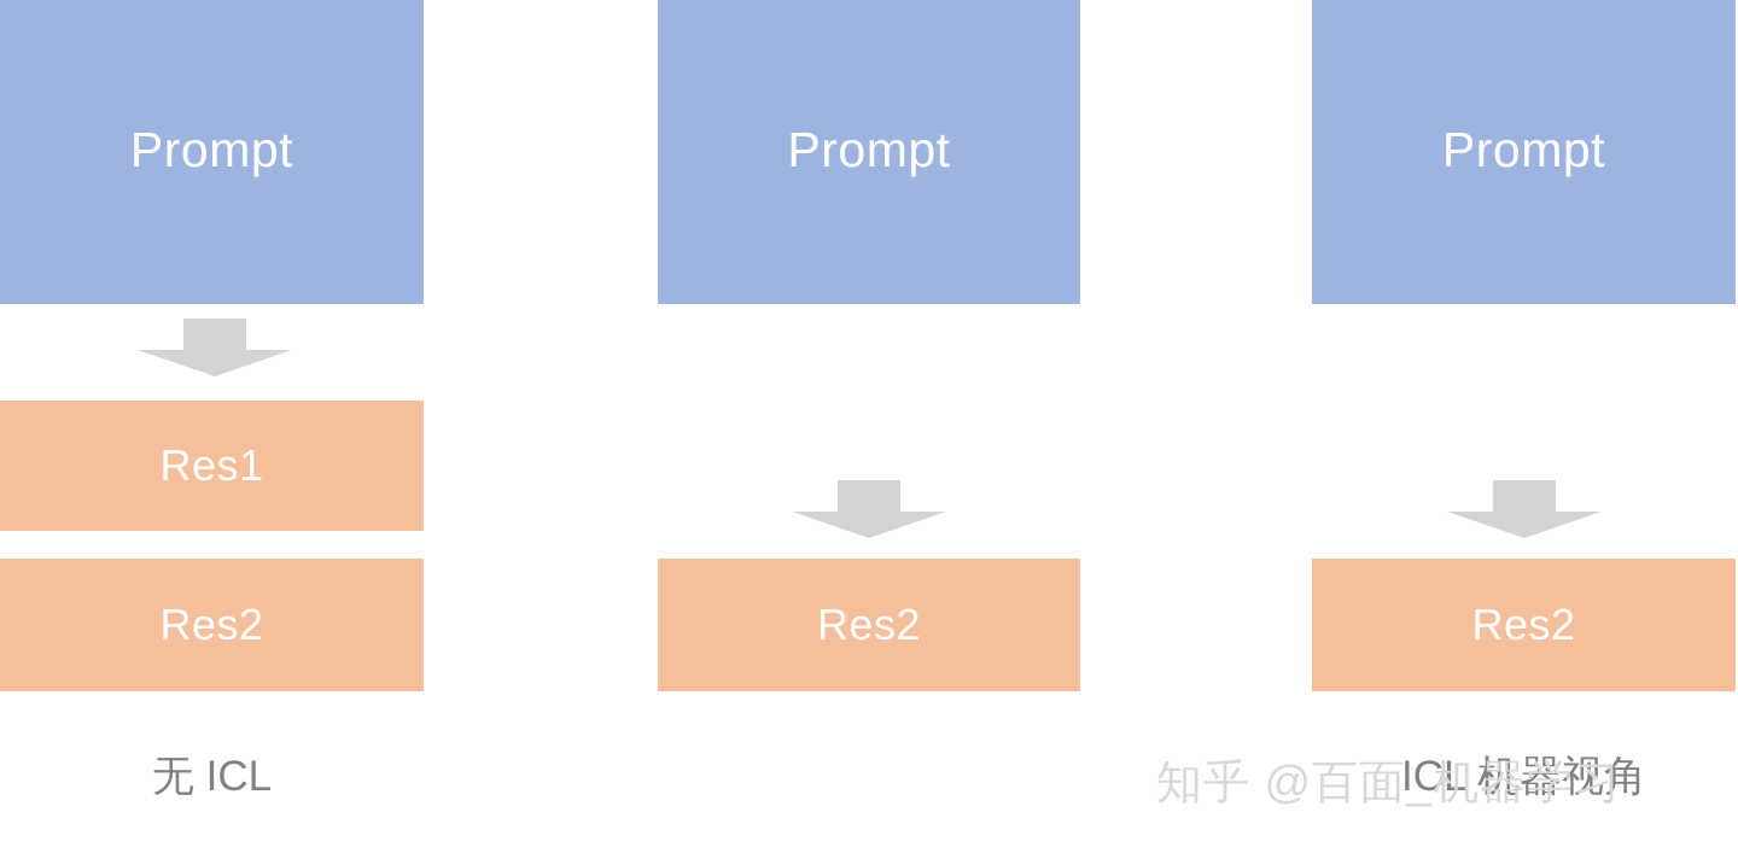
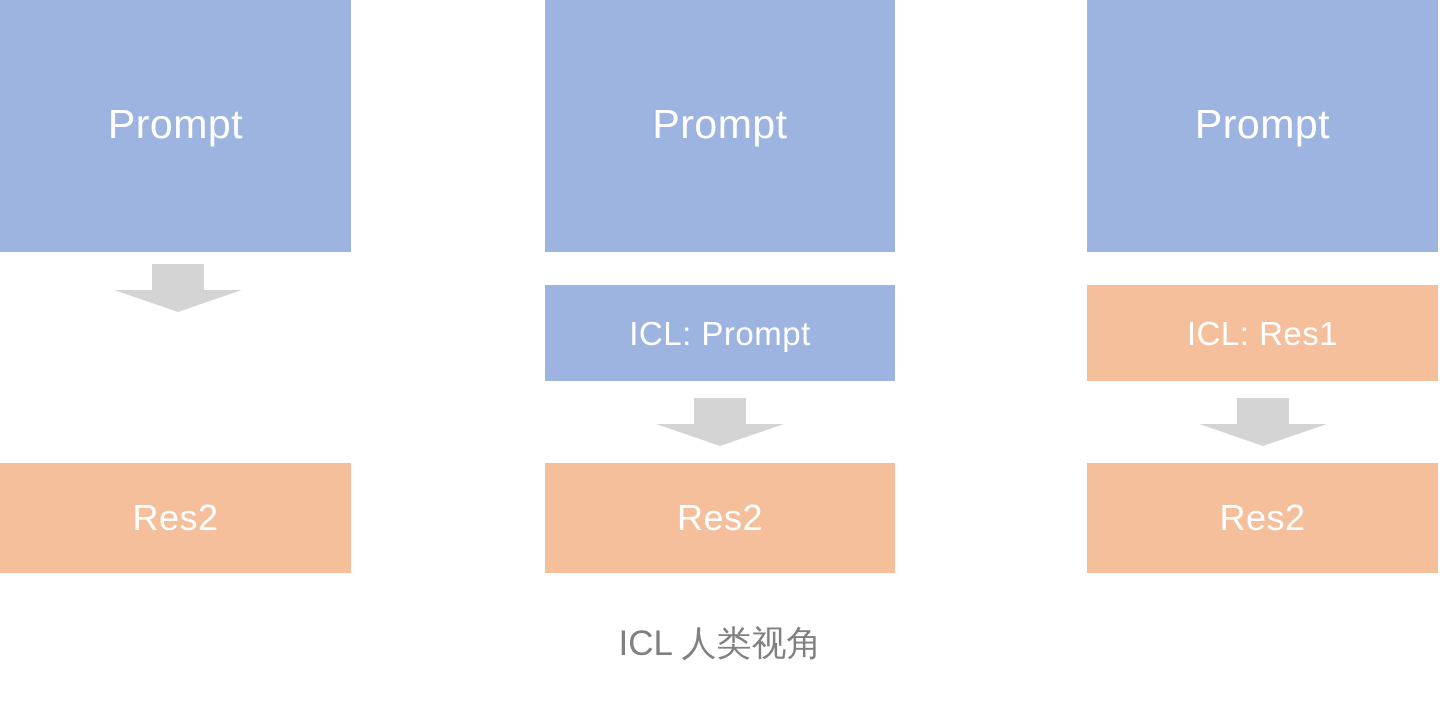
  Prompt
- Res1
  Res2
- 无 ICL
  Prompt
+ ICL: Prompt
  Res2
+ ICL 人类视角
  Prompt
+ ICL: Res1
  Res2
- ICL 机器视角
- 知乎 @百面_机器学习
